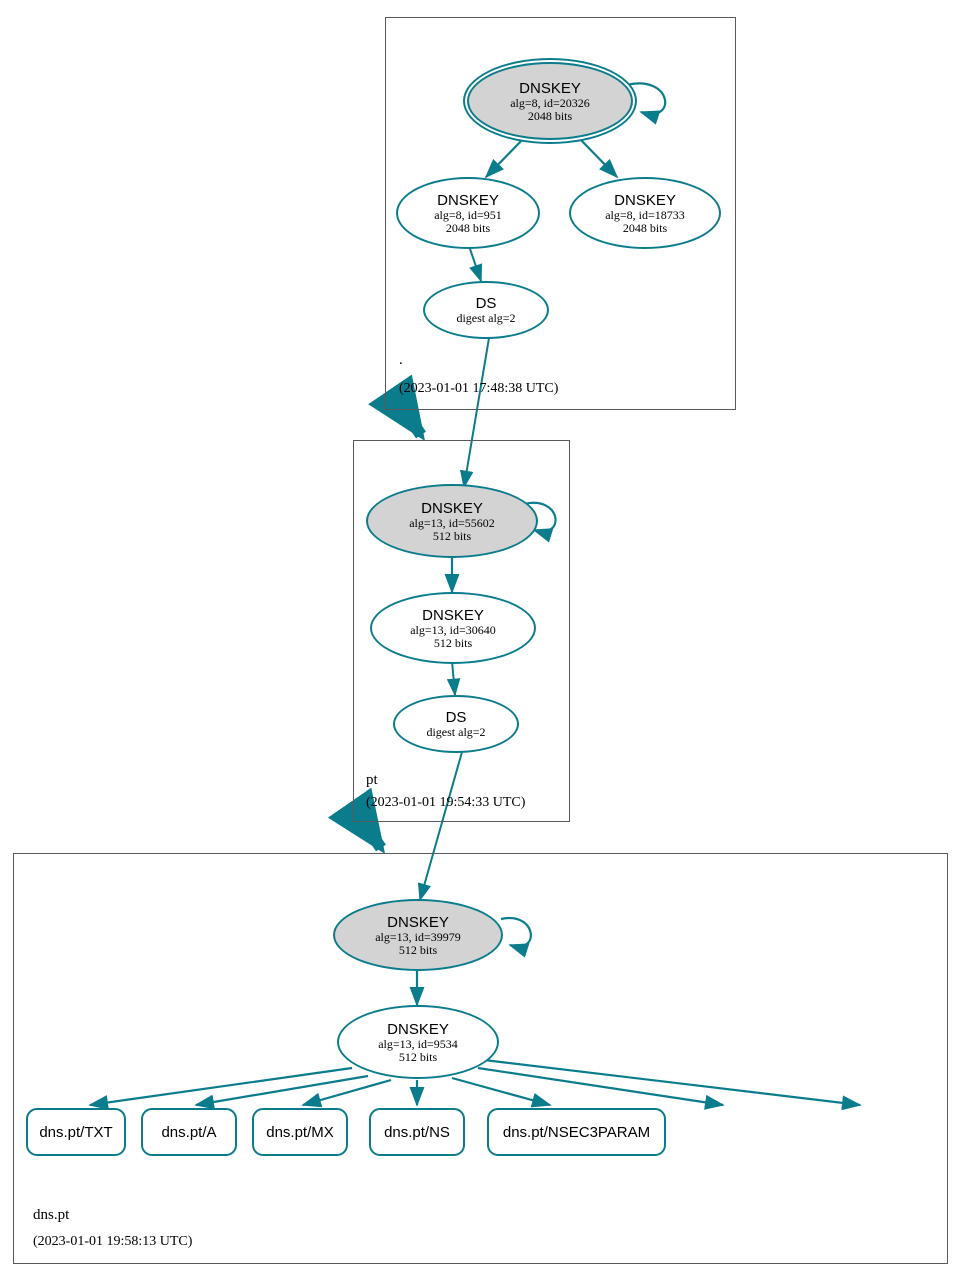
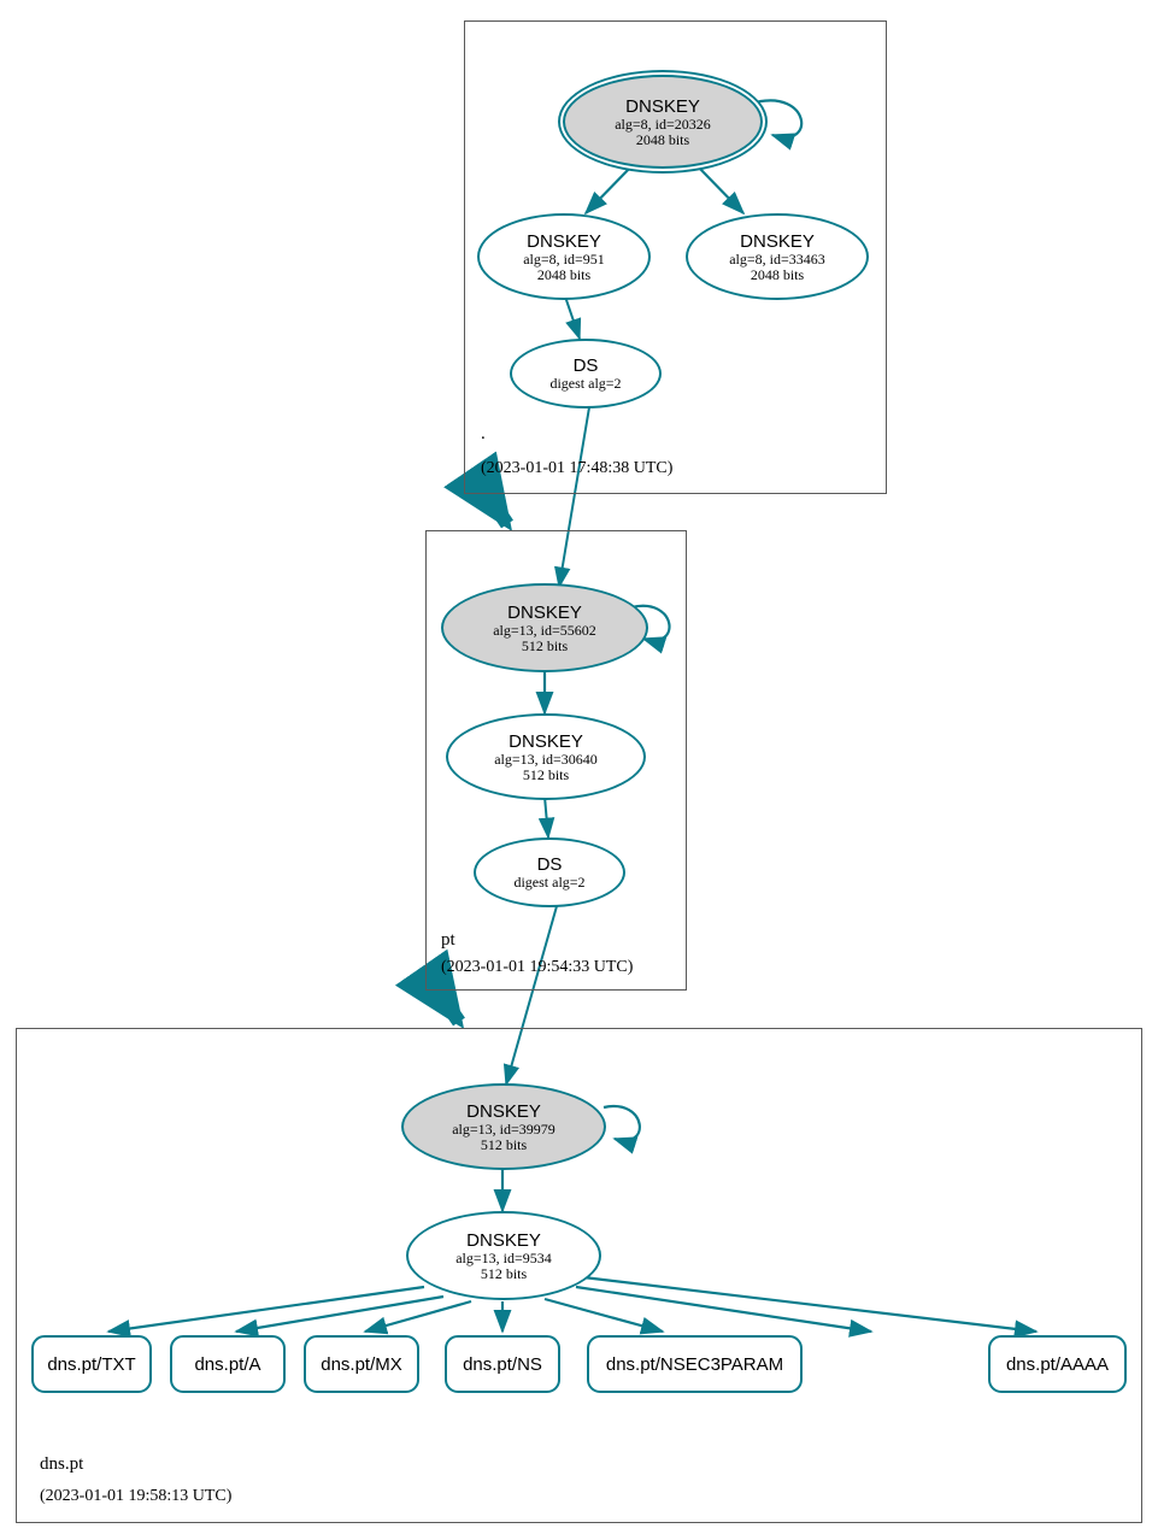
  .
  (2023-01-01 17:48:38 UTC)
  pt
  (2023-01-01 19:54:33 UTC)
  dns.pt
  (2023-01-01 19:58:13 UTC)
  DNSKEY
  alg=8, id=20326
  2048 bits
  DNSKEY
  alg=8, id=951
  2048 bits
  DNSKEY
- alg=8, id=18733
+ alg=8, id=33463
  2048 bits
  DS
  digest alg=2
  DNSKEY
  alg=13, id=55602
  512 bits
  DNSKEY
  alg=13, id=30640
  512 bits
  DS
  digest alg=2
  DNSKEY
  alg=13, id=39979
  512 bits
  DNSKEY
  alg=13, id=9534
  512 bits
  dns.pt/TXT
  dns.pt/A
  dns.pt/MX
  dns.pt/NS
  dns.pt/NSEC3PARAM
+ dns.pt/AAAA
